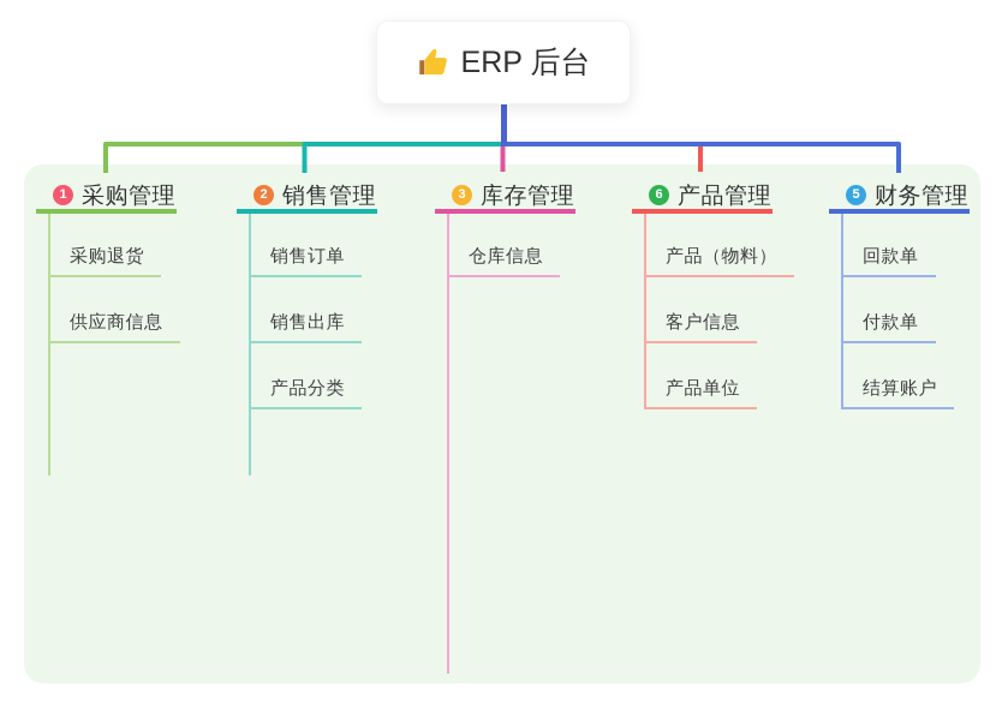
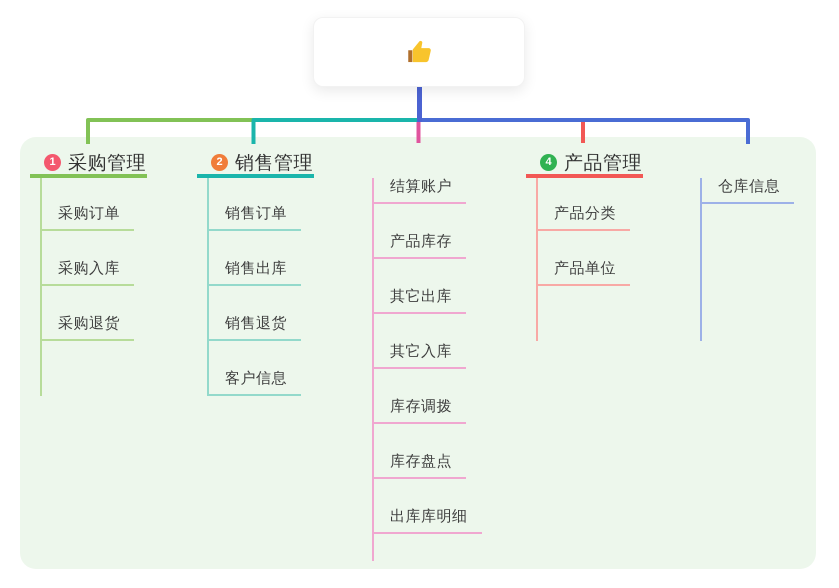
- ERP 后台
  1
  采购管理
+ 采购订单
+ 采购入库
  采购退货
- 供应商信息
  2
  销售管理
  销售订单
  销售出库
+ 销售退货
- 产品分类
+ 客户信息
- 3
- 库存管理
- 仓库信息
+ 结算账户
+ 产品库存
+ 其它出库
+ 其它入库
+ 库存调拨
+ 库存盘点
+ 出库库明细
- 6
+ 4
  产品管理
- 产品（物料）
- 客户信息
+ 产品分类
  产品单位
- 5
- 财务管理
- 回款单
- 付款单
- 结算账户
+ 仓库信息
